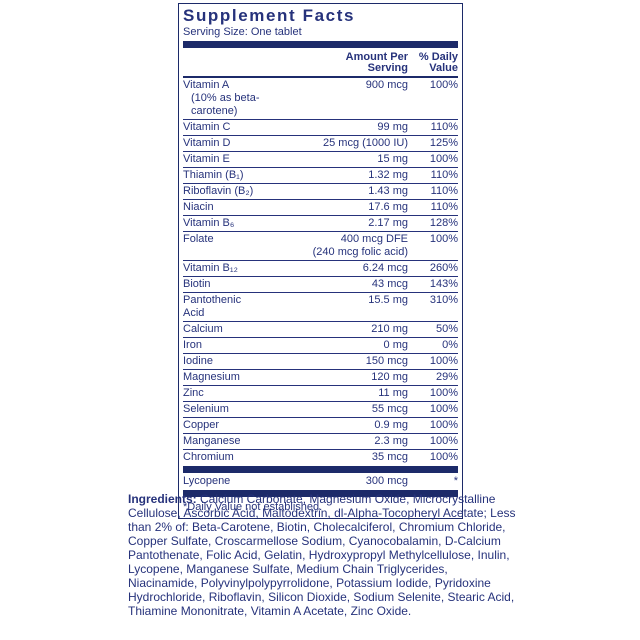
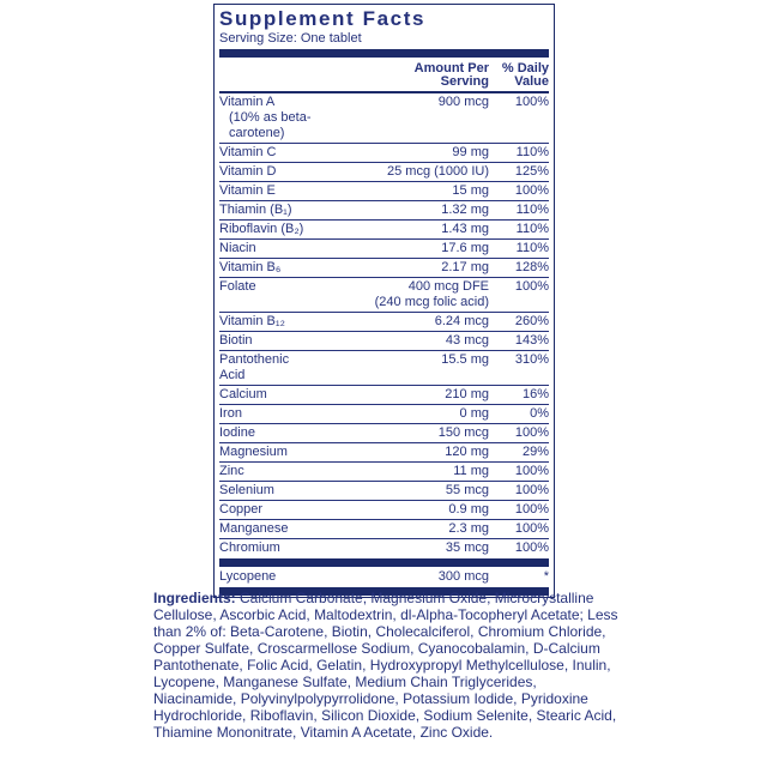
  Supplement Facts
  Serving Size: One tablet
  Amount Per
  Serving
  % Daily
  Value
  Vitamin A
  900 mcg
  100%
  (10% as beta-carotene)
  Vitamin C
  99 mg
  110%
  Vitamin D
  25 mcg (1000 IU)
  125%
  Vitamin E
  15 mg
  100%
  Thiamin (B₁)
  1.32 mg
  110%
  Riboflavin (B₂)
  1.43 mg
  110%
  Niacin
  17.6 mg
  110%
  Vitamin B₆
  2.17 mg
  128%
  Folate
  400 mcg DFE
  100%
  (240 mcg folic acid)
  Vitamin B₁₂
  6.24 mcg
  260%
  Biotin
  43 mcg
  143%
  Pantothenic Acid
  15.5 mg
  310%
  Calcium
  210 mg
- 50%
+ 16%
  Iron
  0 mg
  0%
  Iodine
  150 mcg
  100%
  Magnesium
  120 mg
  29%
  Zinc
  11 mg
  100%
  Selenium
  55 mcg
  100%
  Copper
  0.9 mg
  100%
  Manganese
  2.3 mg
  100%
  Chromium
  35 mcg
  100%
  Lycopene
  300 mcg
  *
- *Daily Value not established.
  Ingredients: Calcium Carbonate, Magnesium Oxide, Microcrystalline Cellulose, Ascorbic Acid, Maltodextrin, dl-Alpha-Tocopheryl Acetate; Less than 2% of: Beta-Carotene, Biotin, Cholecalciferol, Chromium Chloride, Copper Sulfate, Croscarmellose Sodium, Cyanocobalamin, D-Calcium Pantothenate, Folic Acid, Gelatin, Hydroxypropyl Methylcellulose, Inulin, Lycopene, Manganese Sulfate, Medium Chain Triglycerides, Niacinamide, Polyvinylpolypyrrolidone, Potassium Iodide, Pyridoxine Hydrochloride, Riboflavin, Silicon Dioxide, Sodium Selenite, Stearic Acid, Thiamine Mononitrate, Vitamin A Acetate, Zinc Oxide.
